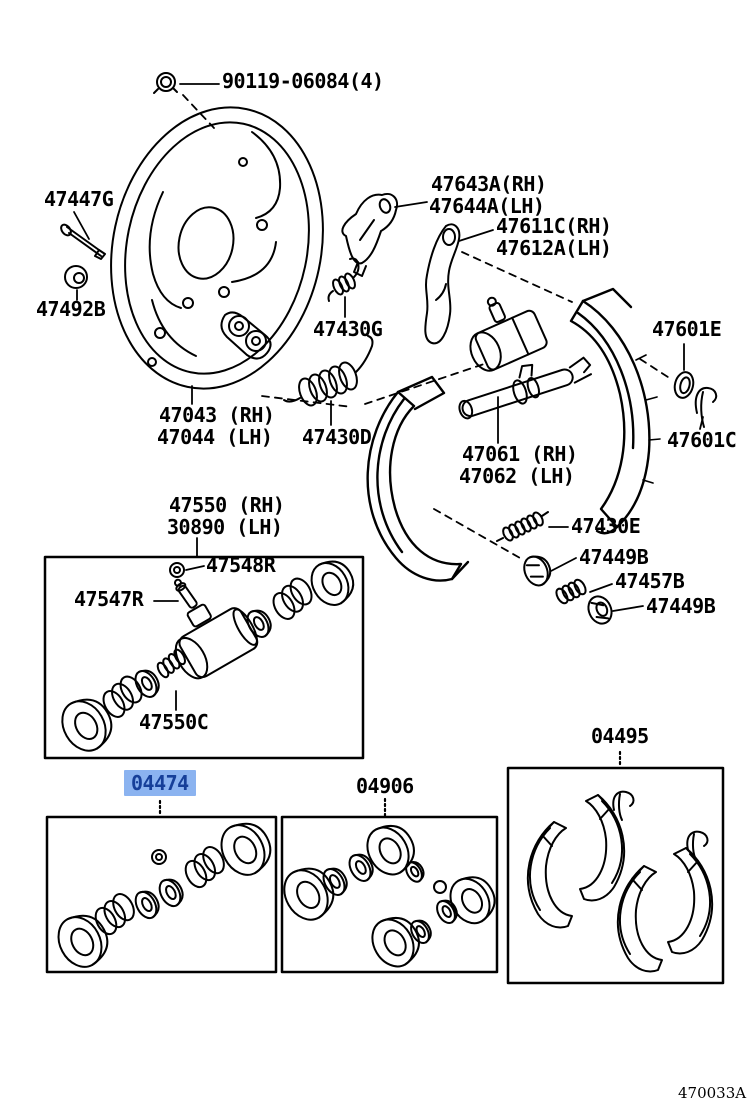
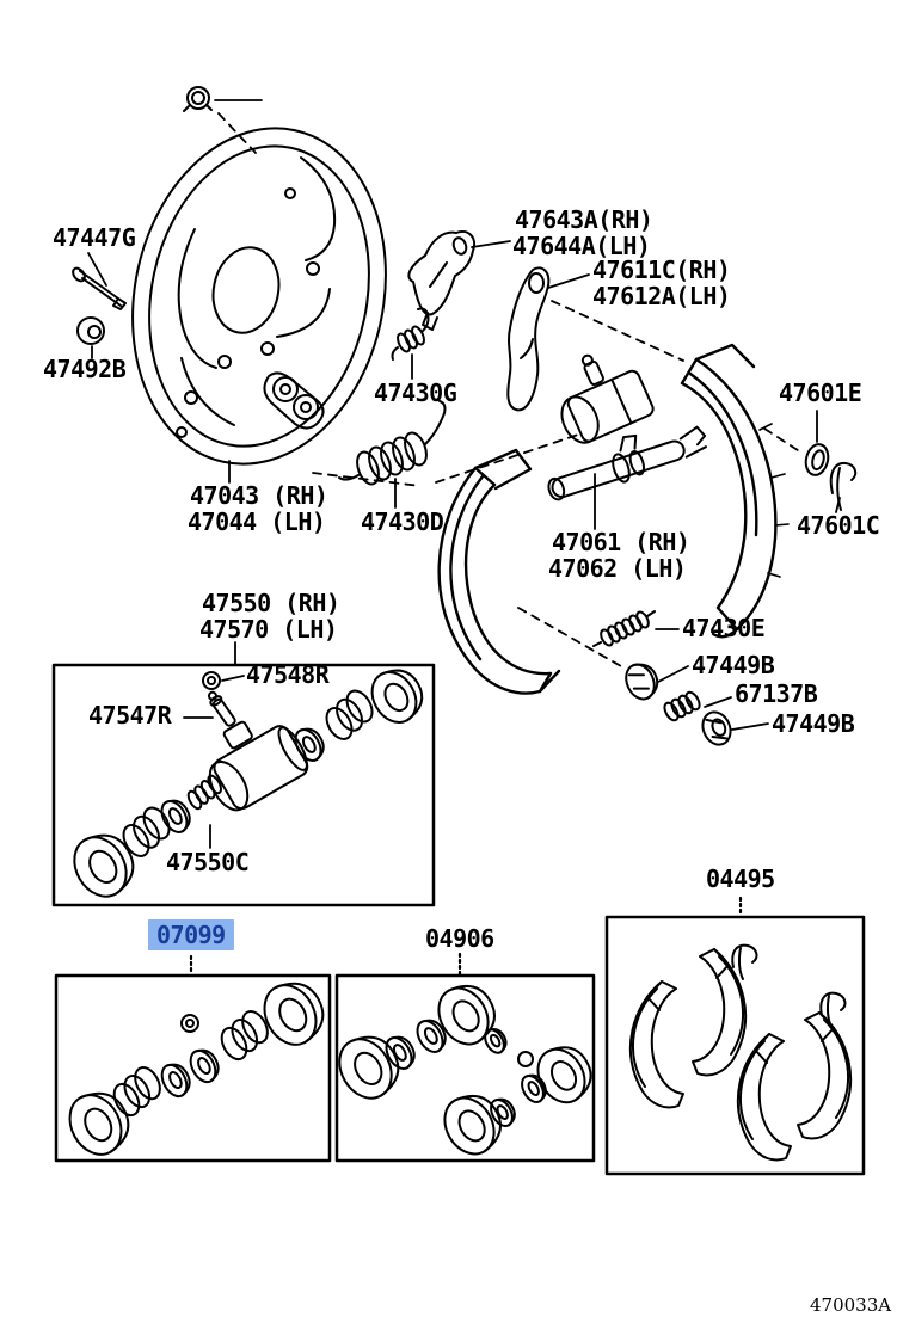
- 90119-06084(4)
  47447G
  47492B
  47043 (RH)
  47044 (LH)
  47643A(RH)
  47644A(LH)
  47611C(RH)
  47612A(LH)
  47601E
  47601C
  47430G
  47430D
  47061 (RH)
  47062 (LH)
  47430E
  47449B
- 47457B
+ 67137B
  47449B
  47550 (RH)
- 30890 (LH)
+ 47570 (LH)
  47548R
  47547R
  47550C
- 04474
+ 07099
  04906
  04495
  470033A
